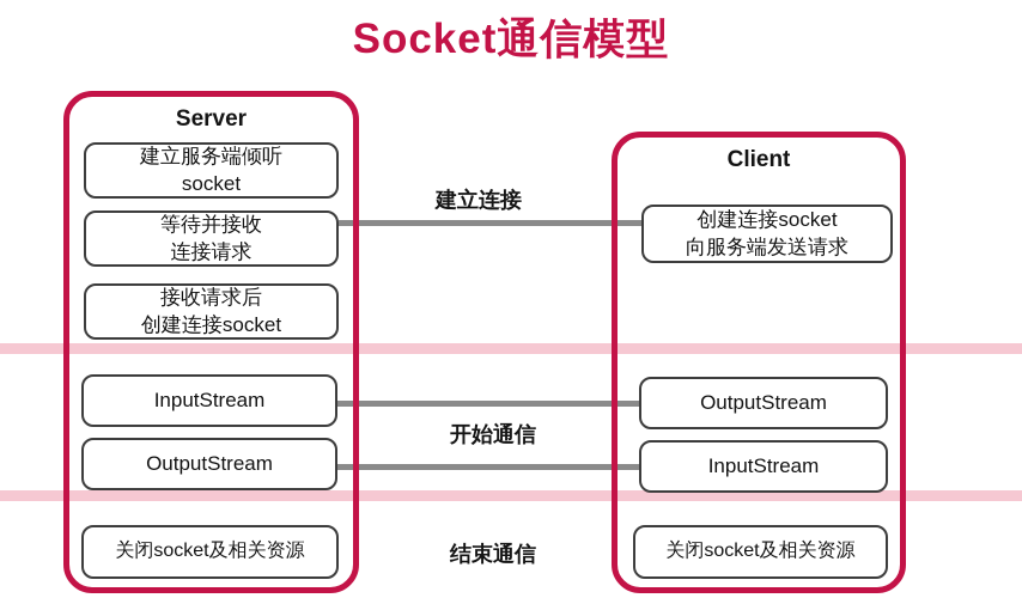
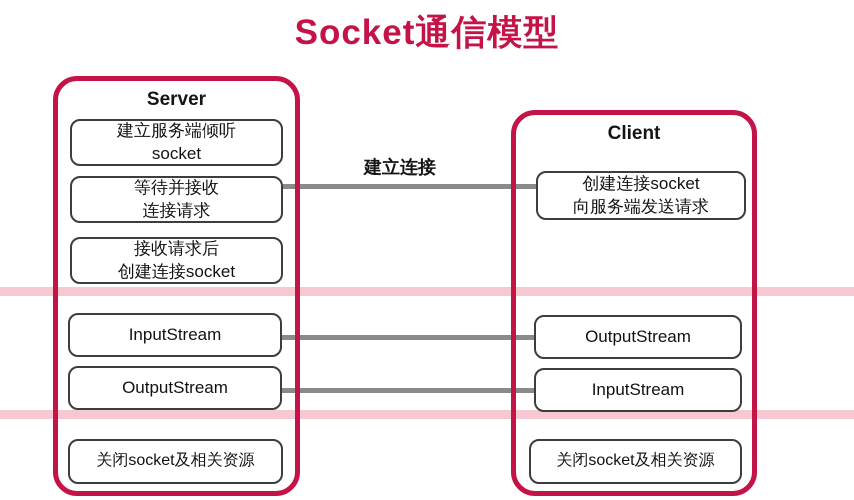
  Socket通信模型
  建立连接
- 开始通信
- 结束通信
  Server
  Client
  建立服务端倾听
  socket
  等待并接收
  连接请求
  接收请求后
  创建连接socket
  InputStream
  OutputStream
  关闭socket及相关资源
  创建连接socket
  向服务端发送请求
  OutputStream
  InputStream
  关闭socket及相关资源
